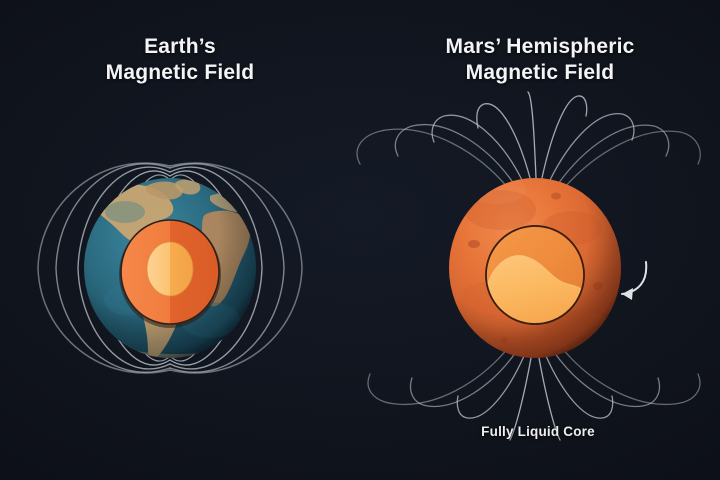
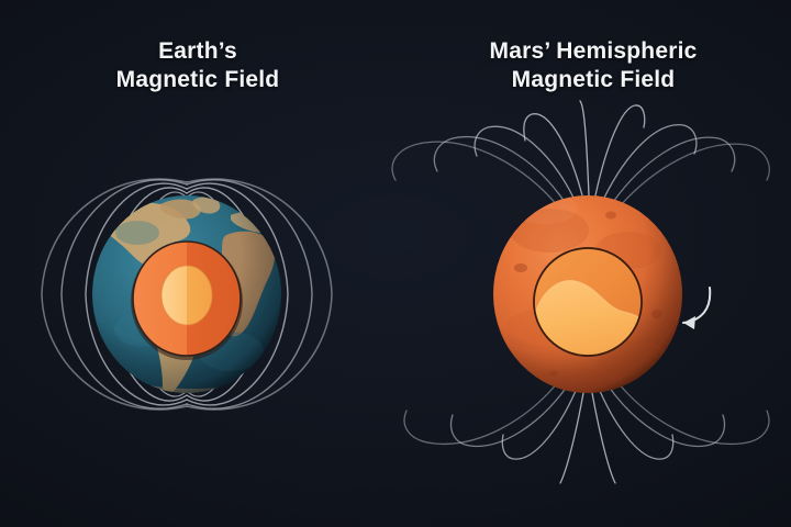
  Earth’s
  Magnetic Field
  Mars’ Hemispheric
  Magnetic Field
- Fully Liquid Core
